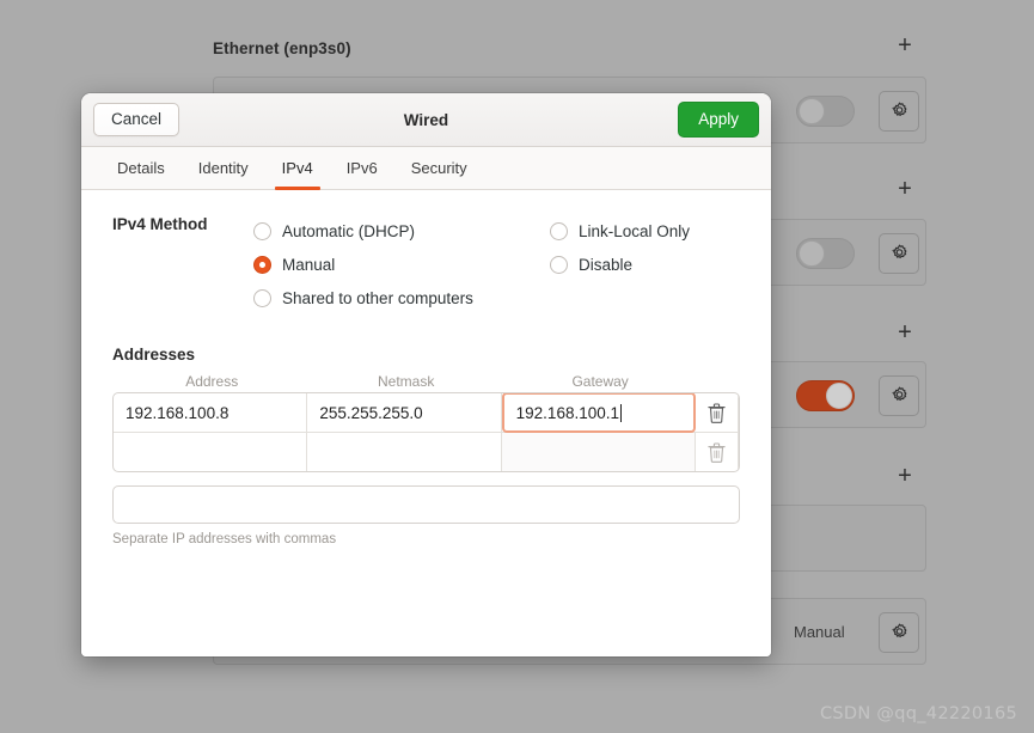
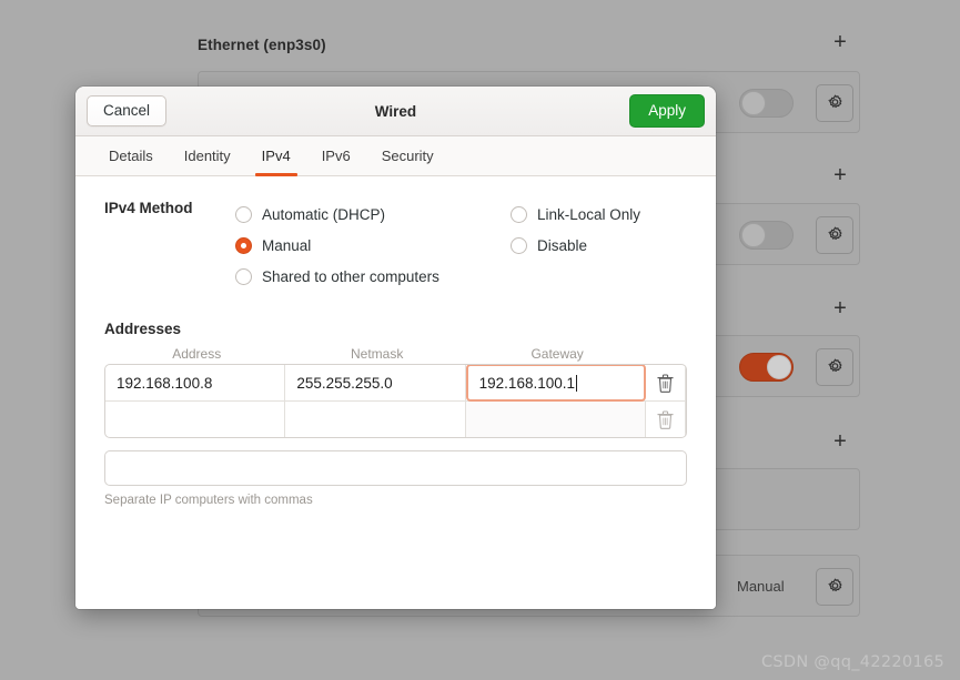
  Ethernet (enp3s0)
  +
  +
  +
  +
  Manual
  CSDN @qq_42220165
  Cancel
  Wired
  Apply
  Details
  Identity
  IPv4
  IPv6
  Security
  IPv4 Method
  Automatic (DHCP)
  Manual
  Shared to other computers
  Link-Local Only
  Disable
  Addresses
  Address
  Netmask
  Gateway
  192.168.100.8
  255.255.255.0
  192.168.100.1
- Separate IP addresses with commas
+ Separate IP computers with commas
